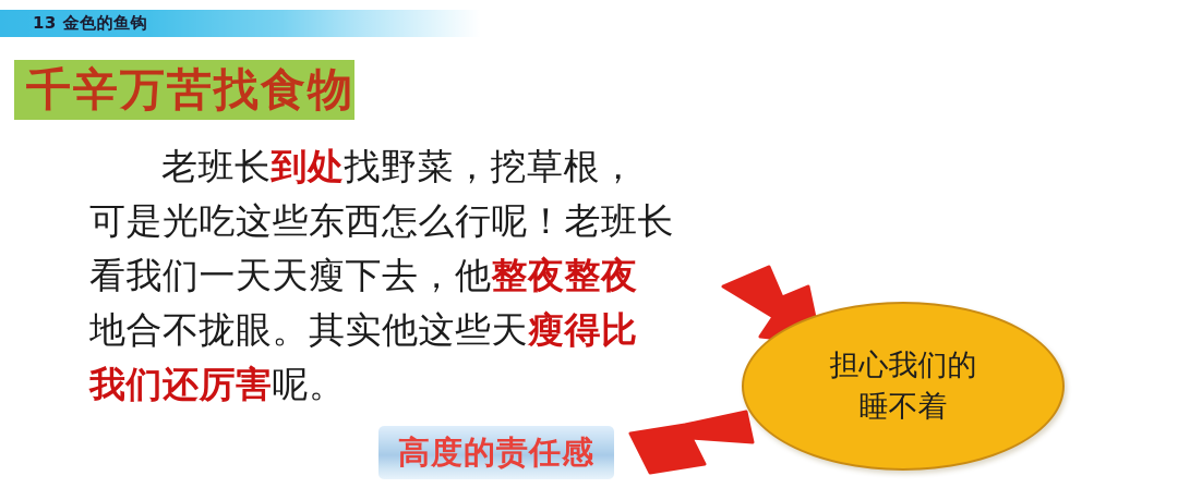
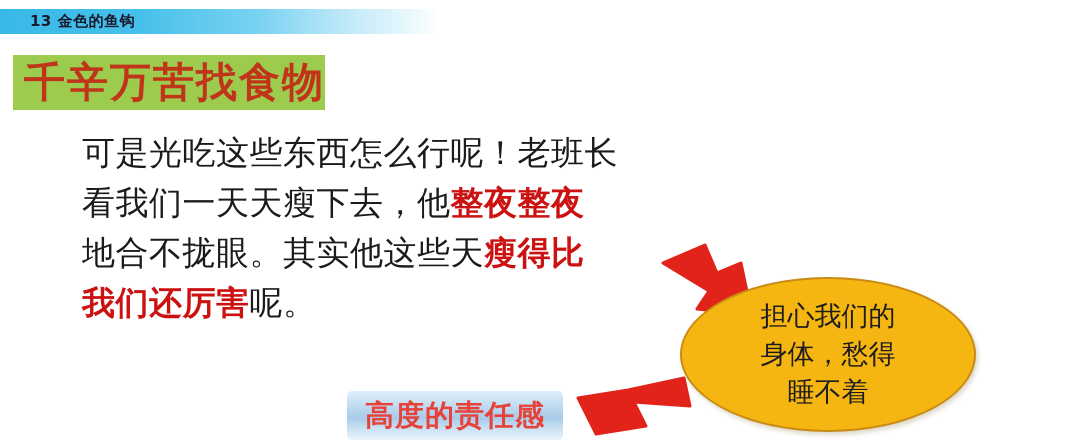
  13 金色的鱼钩
  千辛万苦找食物
- 老班长到处找野菜，挖草根，
  可是光吃这些东西怎么行呢！老班长
  看我们一天天瘦下去，他整夜整夜
  地合不拢眼。其实他这些天瘦得比
  我们还厉害呢。
  担心我们的
+ 身体，愁得
  睡不着
  高度的责任感
